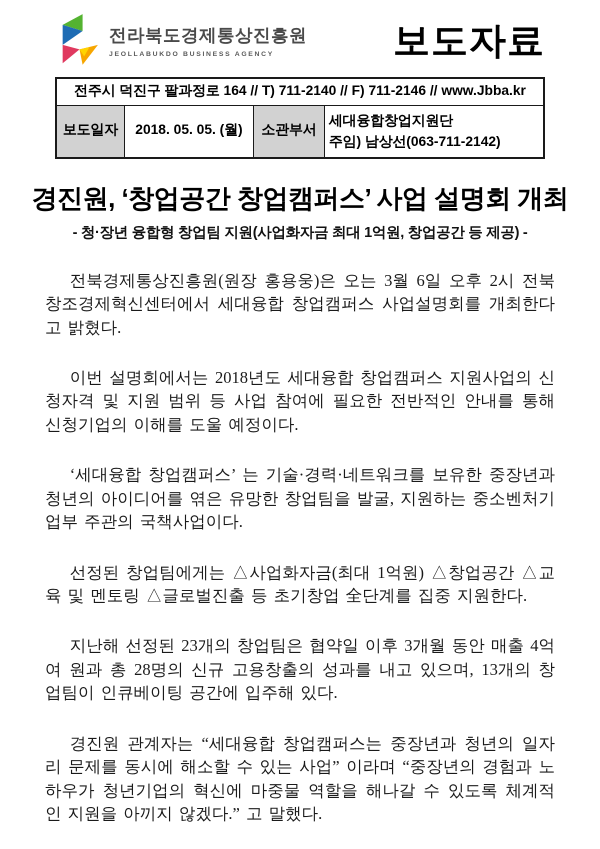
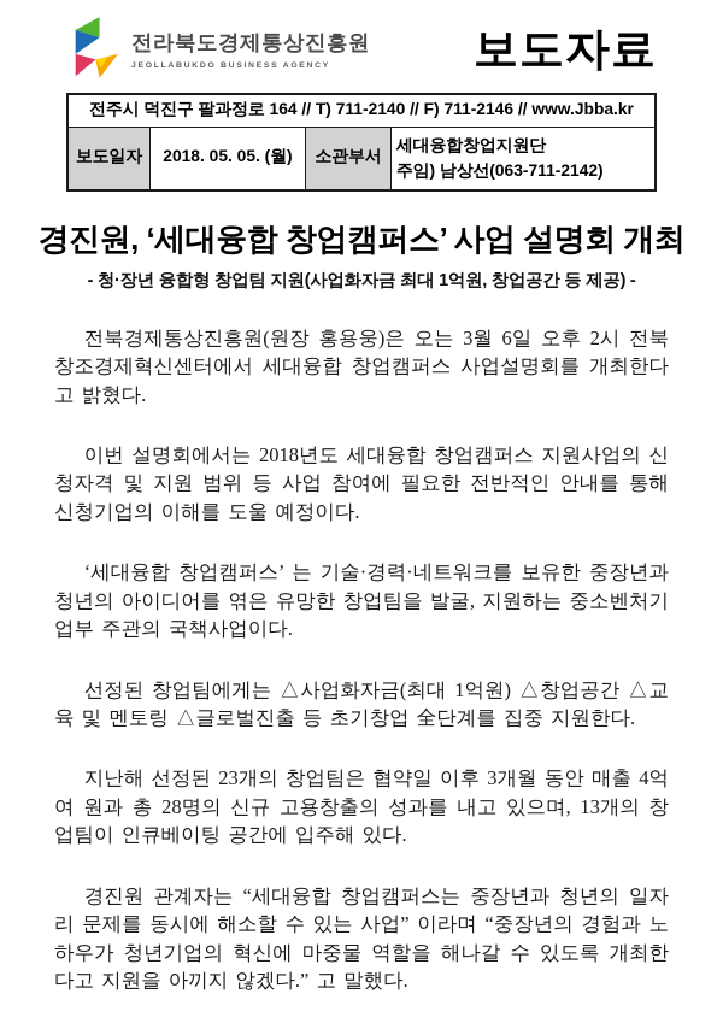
  전라북도경제통상진흥원
  보도자료
  전주시 덕진구 팔과정로 164 // T) 711-2140 // F) 711-2146 // www.Jbba.kr
  보도일자	2018. 05. 05. (월)	소관부서	세대융합창업지원단 주임) 남상선(063-711-2142)
- 경진원, ‘창업공간 창업캠퍼스’ 사업 설명회 개최
+ 경진원, ‘세대융합 창업캠퍼스’ 사업 설명회 개최
  - 청·장년 융합형 창업팀 지원(사업화자금 최대 1억원, 창업공간 등 제공) -
  전북경제통상진흥원(원장 홍용웅)은 오는 3월 6일 오후 2시 전북창조경제혁신센터에서 세대융합 창업캠퍼스 사업설명회를 개최한다고 밝혔다.
  이번 설명회에서는 2018년도 세대융합 창업캠퍼스 지원사업의 신청자격 및 지원 범위 등 사업 참여에 필요한 전반적인 안내를 통해 신청기업의 이해를 도울 예정이다.
  ‘세대융합 창업캠퍼스’ 는 기술·경력·네트워크를 보유한 중장년과 청년의 아이디어를 엮은 유망한 창업팀을 발굴, 지원하는 중소벤처기업부 주관의 국책사업이다.
  선정된 창업팀에게는 △사업화자금(최대 1억원) △창업공간 △교육 및 멘토링 △글로벌진출 등 초기창업 全단계를 집중 지원한다.
  지난해 선정된 23개의 창업팀은 협약일 이후 3개월 동안 매출 4억여 원과 총 28명의 신규 고용창출의 성과를 내고 있으며, 13개의 창업팀이 인큐베이팅 공간에 입주해 있다.
- 경진원 관계자는 “세대융합 창업캠퍼스는 중장년과 청년의 일자리 문제를 동시에 해소할 수 있는 사업” 이라며 “중장년의 경험과 노하우가 청년기업의 혁신에 마중물 역할을 해나갈 수 있도록 체계적인 지원을 아끼지 않겠다.” 고 말했다.
+ 경진원 관계자는 “세대융합 창업캠퍼스는 중장년과 청년의 일자리 문제를 동시에 해소할 수 있는 사업” 이라며 “중장년의 경험과 노하우가 청년기업의 혁신에 마중물 역할을 해나갈 수 있도록 개최한다고 지원을 아끼지 않겠다.” 고 말했다.
